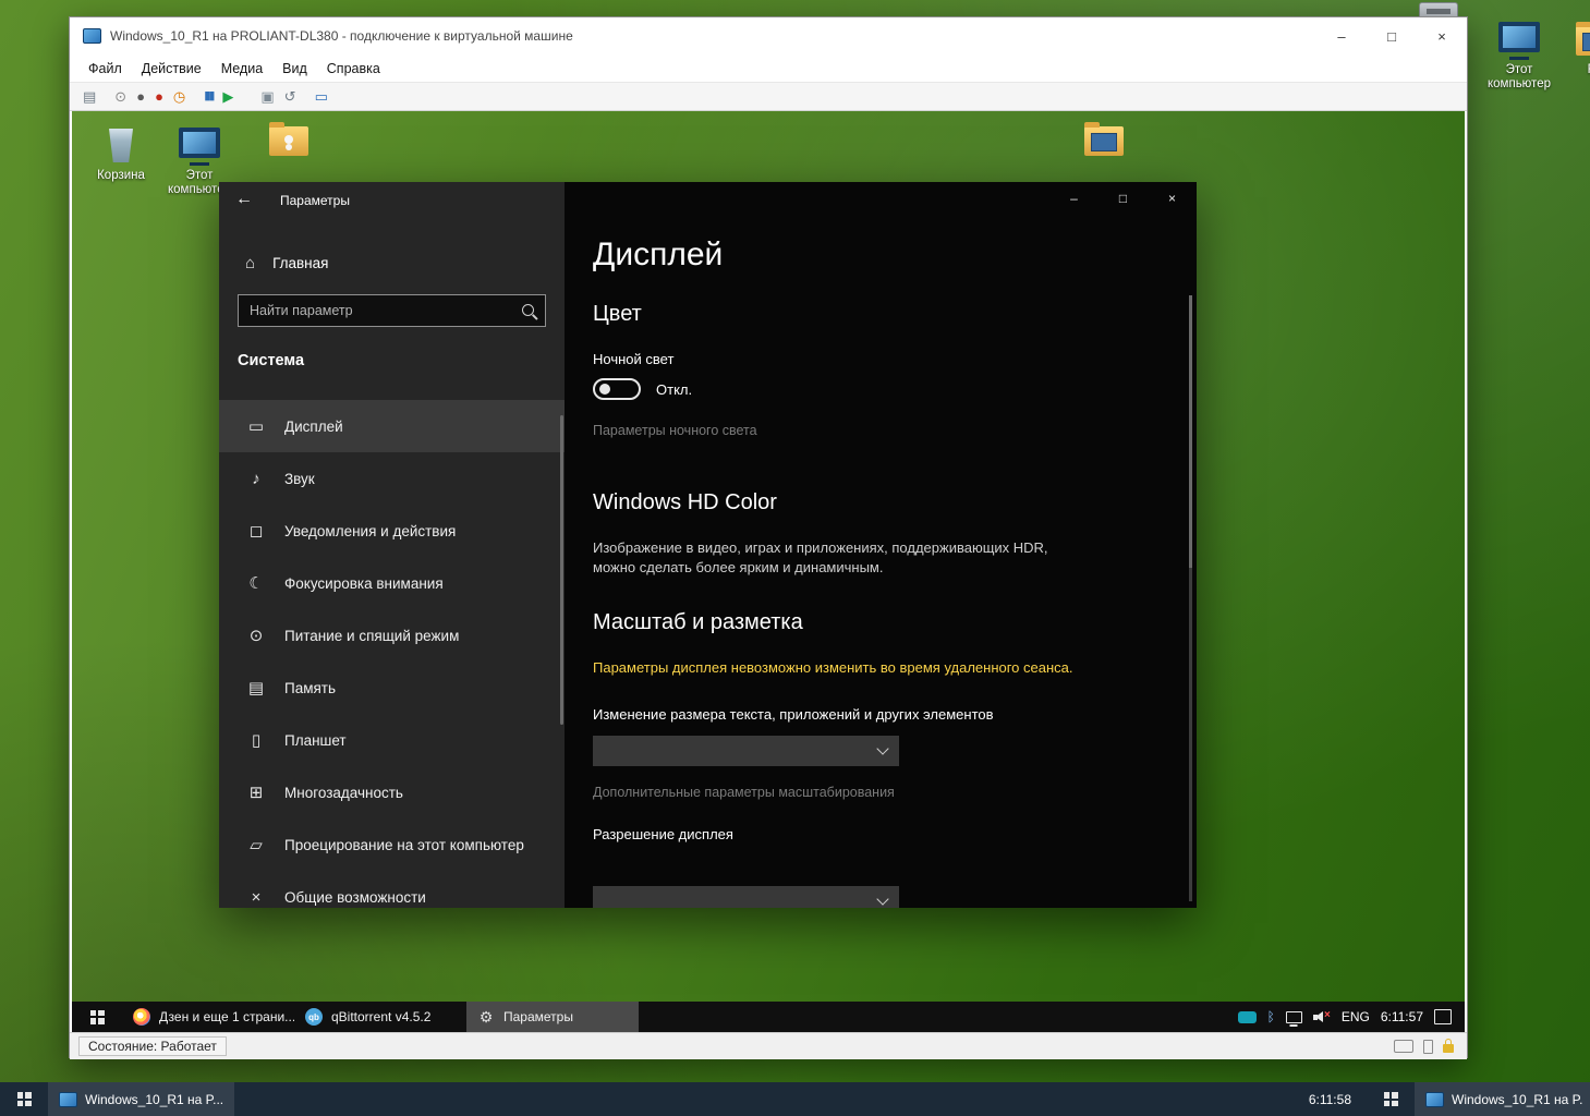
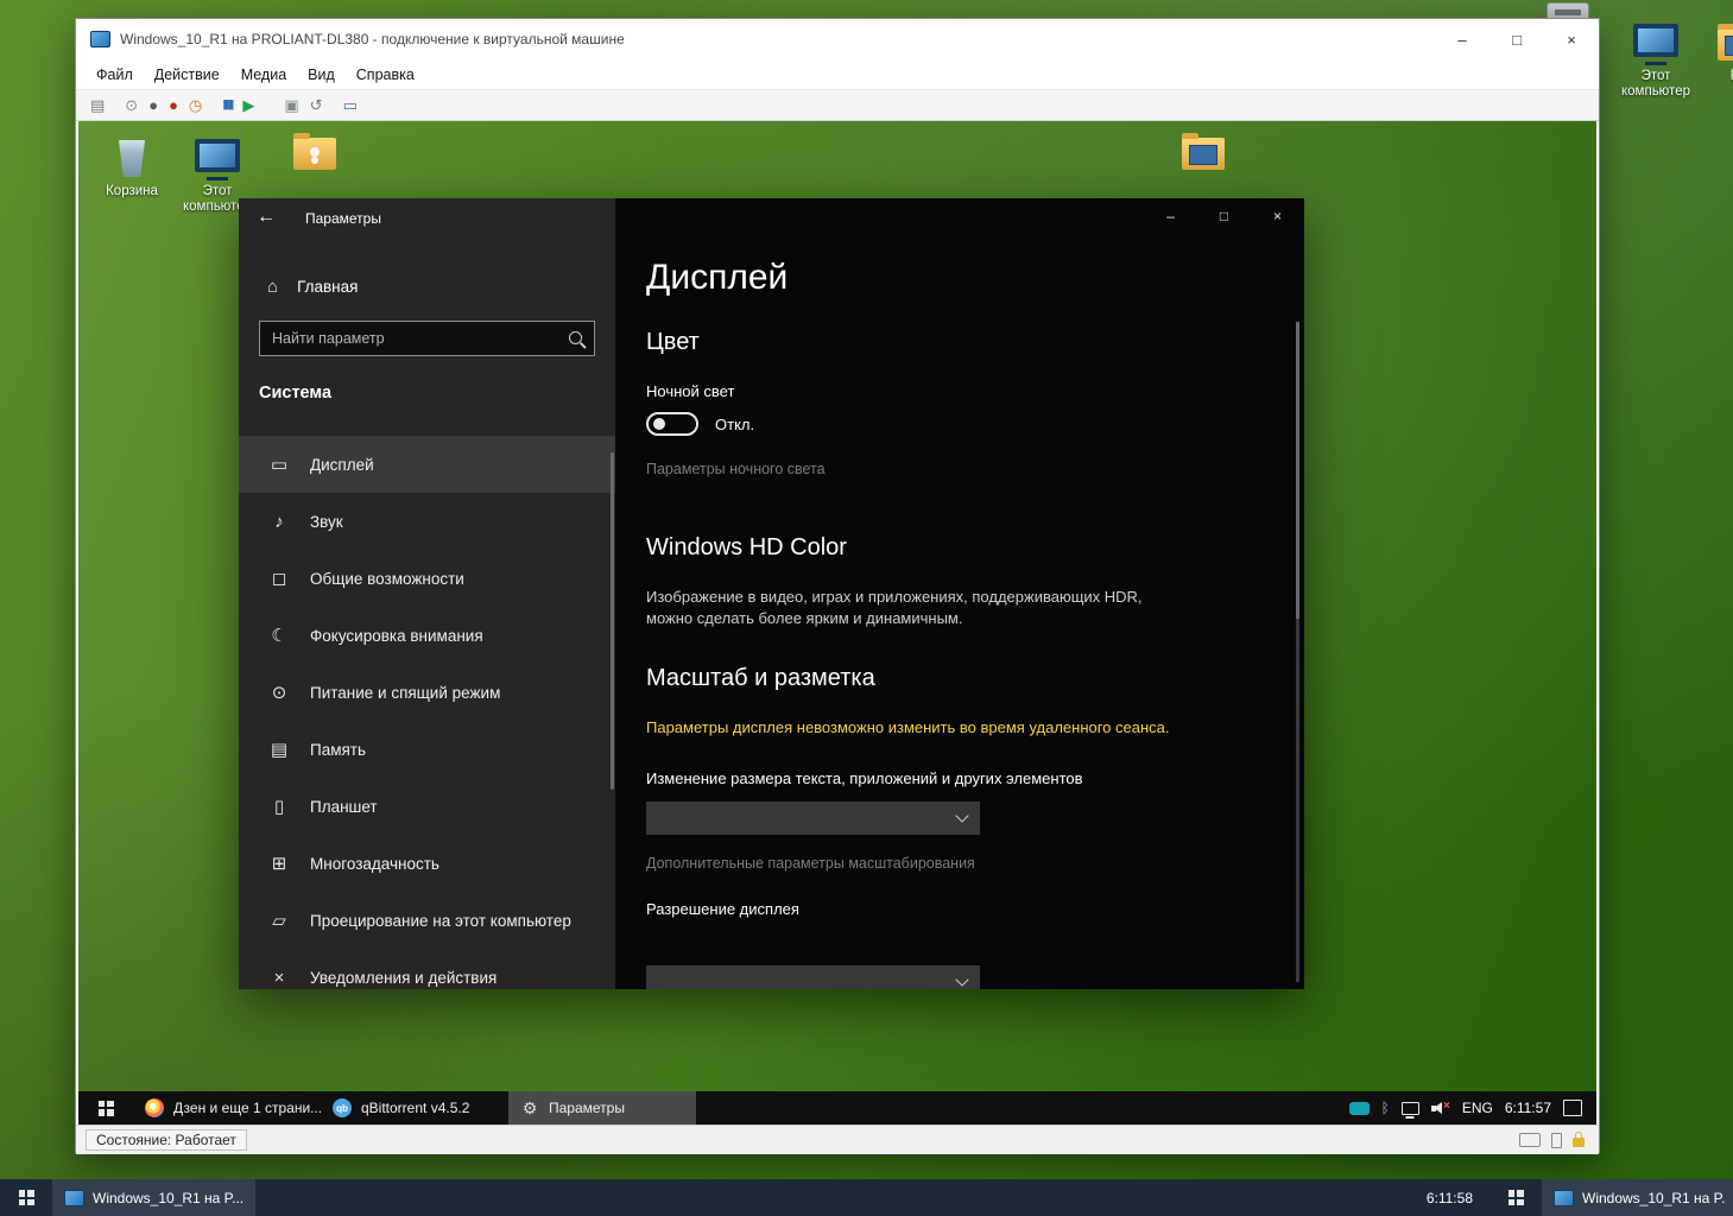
  Этот компьютер
  Windows_10_R1 на PROLIANT-DL380 - подключение к виртуальной машине
  –
  □
  ×
  Файл
  Действие
  Медиа
  Вид
  Справка
  ▤
  ⊙
  ●
  ●
  ◷
  ▮▮
  ▶
  ▣
  ↺
  ▭
  Корзина
  Этот компьют
  ←
  Параметры
  ⌂
  Главная
  Найти параметр
  Система
  ▭
  Дисплей
  ♪
  Звук
  ◻
- Уведомления и действия
+ Общие возможности
  ☾
  Фокусировка внимания
  ⊙
  Питание и спящий режим
  ▤
  Память
  ▯
  Планшет
  ⊞
  Многозадачность
  ▱
  Проецирование на этот компьютер
  ×
- Общие возможности
+ Уведомления и действия
  –
  □
  ×
  Дисплей
  Цвет
  Ночной свет
  Откл.
  Параметры ночного света
  Windows HD Color
  Изображение в видео, играх и приложениях, поддерживающих HDR, можно сделать более ярким и динамичным.
  Масштаб и разметка
  Параметры дисплея невозможно изменить во время удаленного сеанса.
  Изменение размера текста, приложений и других элементов
  Дополнительные параметры масштабирования
  Разрешение дисплея
  Дзен и еще 1 страни...
  qb
  qBittorrent v4.5.2
  ⚙
  Параметры
  ᛒ
  ×
  ENG
  6:11:57
  Состояние: Работает
  Windows_10_R1 на P...
  6:11:58
  Windows_10_R1 на P.
